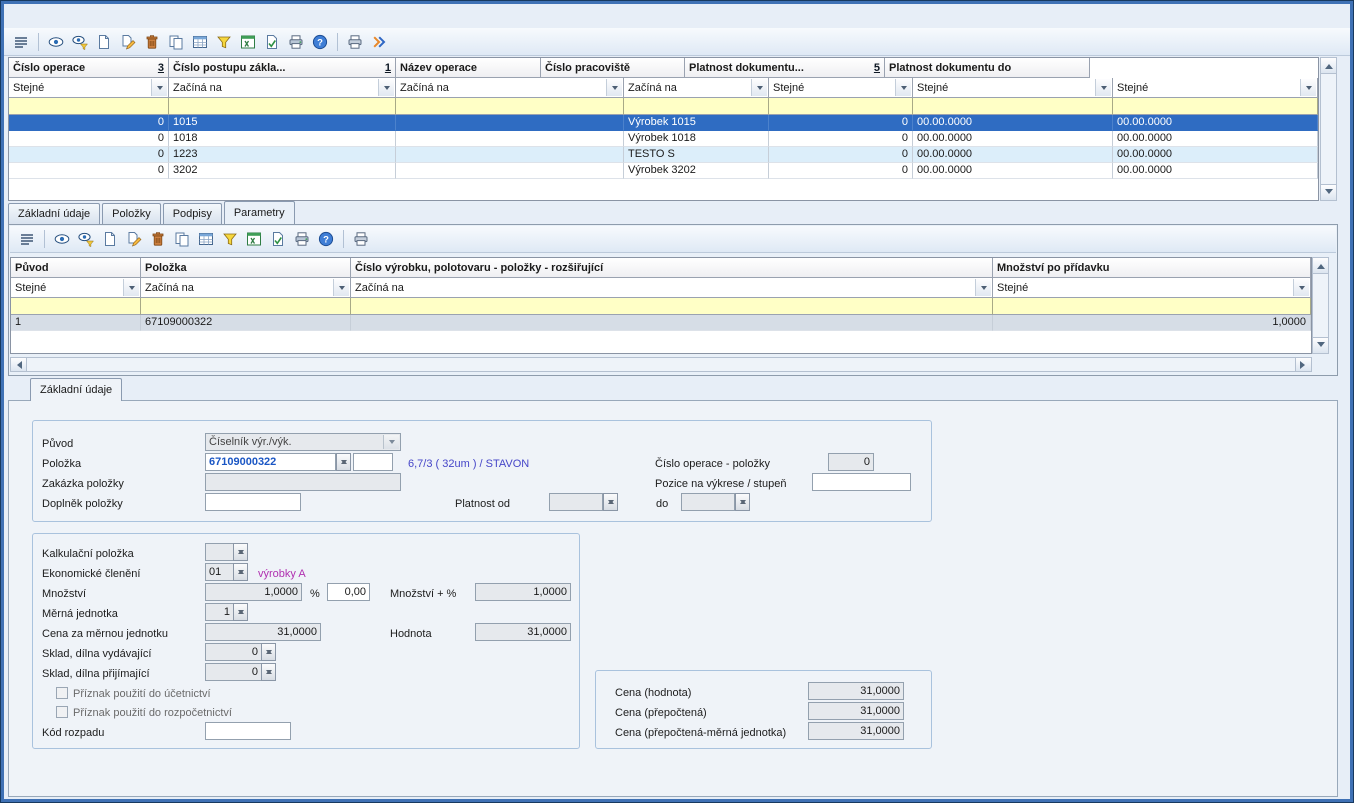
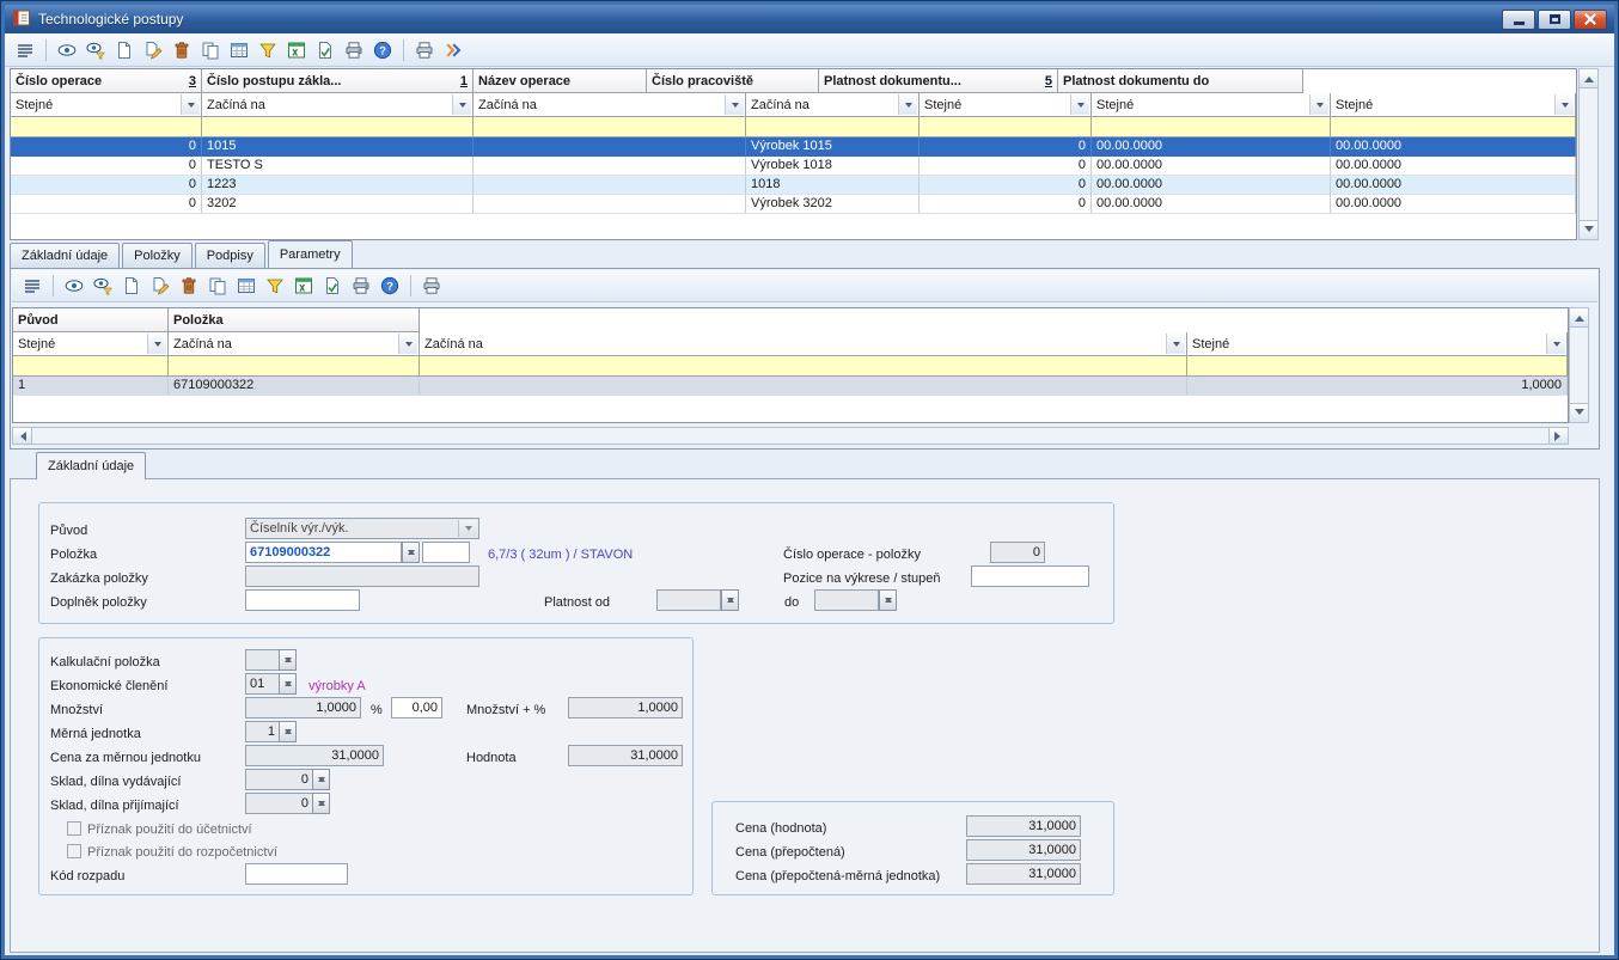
+ Technologické postupy
  ?
  Číslo operace
  3
  Číslo postupu zákla...
  1
  Název operace
  Číslo pracoviště
  Platnost dokumentu...
  5
  Platnost dokumentu do
  Stejné
  Začíná na
  Začíná na
  Začíná na
  Stejné
  Stejné
  Stejné
  0
  1015
  Výrobek 1015
  0
  00.00.0000
  00.00.0000
  0
- 1018
+ TESTO S
  Výrobek 1018
  0
  00.00.0000
  00.00.0000
  0
  1223
- TESTO S
+ 1018
  0
  00.00.0000
  00.00.0000
  0
  3202
  Výrobek 3202
  0
  00.00.0000
  00.00.0000
  Základní údaje
  Položky
  Podpisy
  Parametry
  ?
  Původ
  Položka
- Číslo výrobku, polotovaru - položky - rozšiřující
- Množství po přídavku
  Stejné
  Začíná na
  Začíná na
  Stejné
  1
  67109000322
  1,0000
  Základní údaje
  Původ
  Číselník výr./výk.
  Položka
  67109000322
  6,7/3 ( 32um ) / STAVON
  Číslo operace - položky
  0
  Zakázka položky
  Pozice na výkrese / stupeň
  Doplněk položky
  Platnost od
  do
  Kalkulační položka
  Ekonomické členění
  01
  výrobky A
  Množství
  1,0000
  %
  0,00
  Množství + %
  1,0000
  Měrná jednotka
  1
  Cena za měrnou jednotku
  31,0000
  Hodnota
  31,0000
  Sklad, dílna vydávající
  0
  Sklad, dílna přijímající
  0
  Příznak použití do účetnictví
  Příznak použití do rozpočetnictví
  Kód rozpadu
  Cena (hodnota)
  31,0000
  Cena (přepočtená)
  31,0000
  Cena (přepočtená-měrná jednotka)
  31,0000
